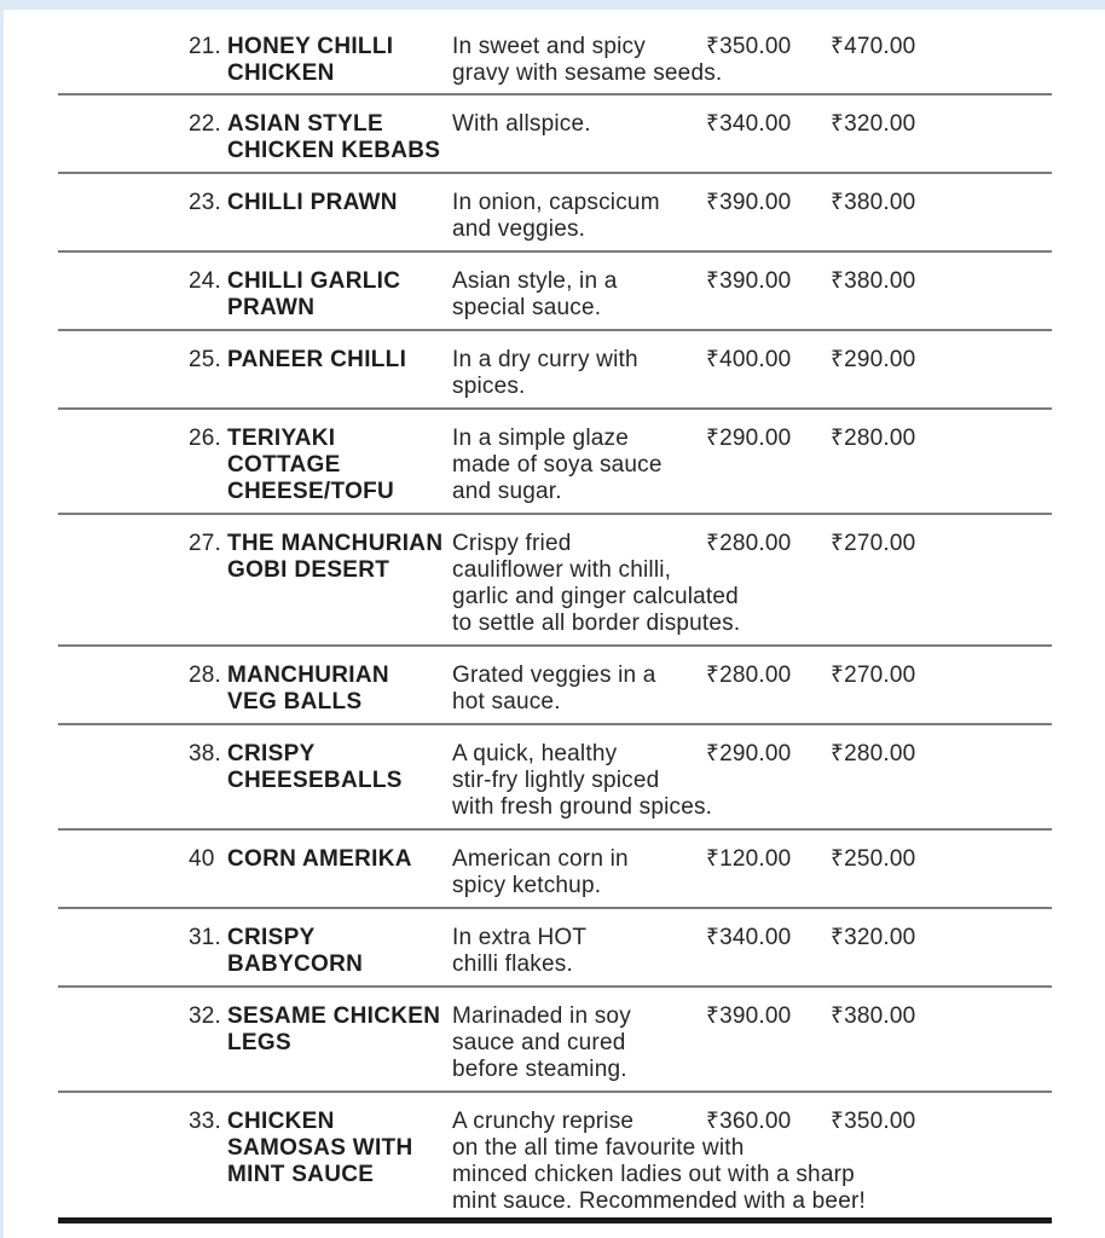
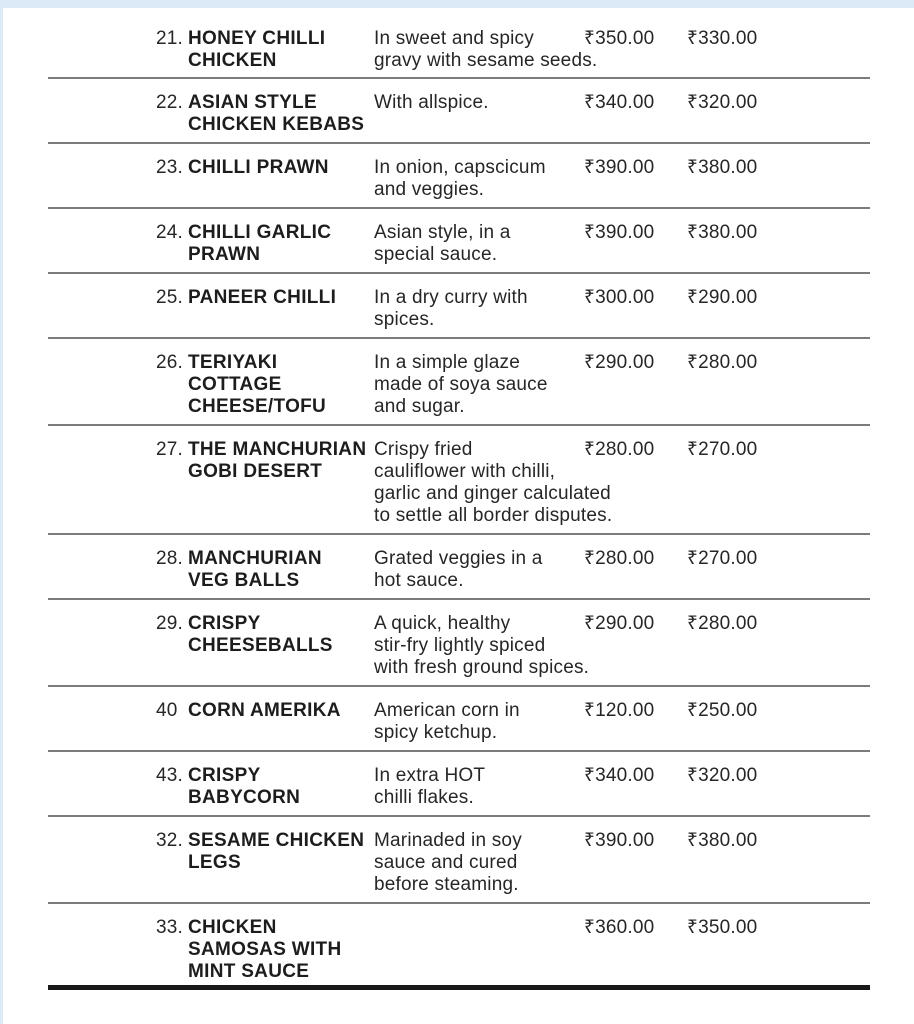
  21.
  HONEY CHILLI
  CHICKEN
  In sweet and spicy
  gravy with sesame seeds.
  ₹350.00
- ₹470.00
+ ₹330.00
  22.
  ASIAN STYLE
  CHICKEN KEBABS
  With allspice.
  ₹340.00
  ₹320.00
  23.
  CHILLI PRAWN
  In onion, capscicum
  and veggies.
  ₹390.00
  ₹380.00
  24.
  CHILLI GARLIC
  PRAWN
  Asian style, in a
  special sauce.
  ₹390.00
  ₹380.00
  25.
  PANEER CHILLI
  In a dry curry with
  spices.
- ₹400.00
+ ₹300.00
  ₹290.00
  26.
  TERIYAKI
  COTTAGE
  CHEESE/TOFU
  In a simple glaze
  made of soya sauce
  and sugar.
  ₹290.00
  ₹280.00
  27.
  THE MANCHURIAN
  GOBI DESERT
  Crispy fried
  cauliflower with chilli,
  garlic and ginger calculated
  to settle all border disputes.
  ₹280.00
  ₹270.00
  28.
  MANCHURIAN
  VEG BALLS
  Grated veggies in a
  hot sauce.
  ₹280.00
  ₹270.00
- 38.
+ 29.
  CRISPY
  CHEESEBALLS
  A quick, healthy
  stir-fry lightly spiced
  with fresh ground spices.
  ₹290.00
  ₹280.00
  40
  CORN AMERIKA
  American corn in
  spicy ketchup.
  ₹120.00
  ₹250.00
- 31.
+ 43.
  CRISPY
  BABYCORN
  In extra HOT
  chilli flakes.
  ₹340.00
  ₹320.00
  32.
  SESAME CHICKEN
  LEGS
  Marinaded in soy
  sauce and cured
  before steaming.
  ₹390.00
  ₹380.00
  33.
  CHICKEN
  SAMOSAS WITH
  MINT SAUCE
- A crunchy reprise
- on the all time favourite with
- minced chicken ladies out with a sharp
- mint sauce. Recommended with a beer!
  ₹360.00
  ₹350.00
